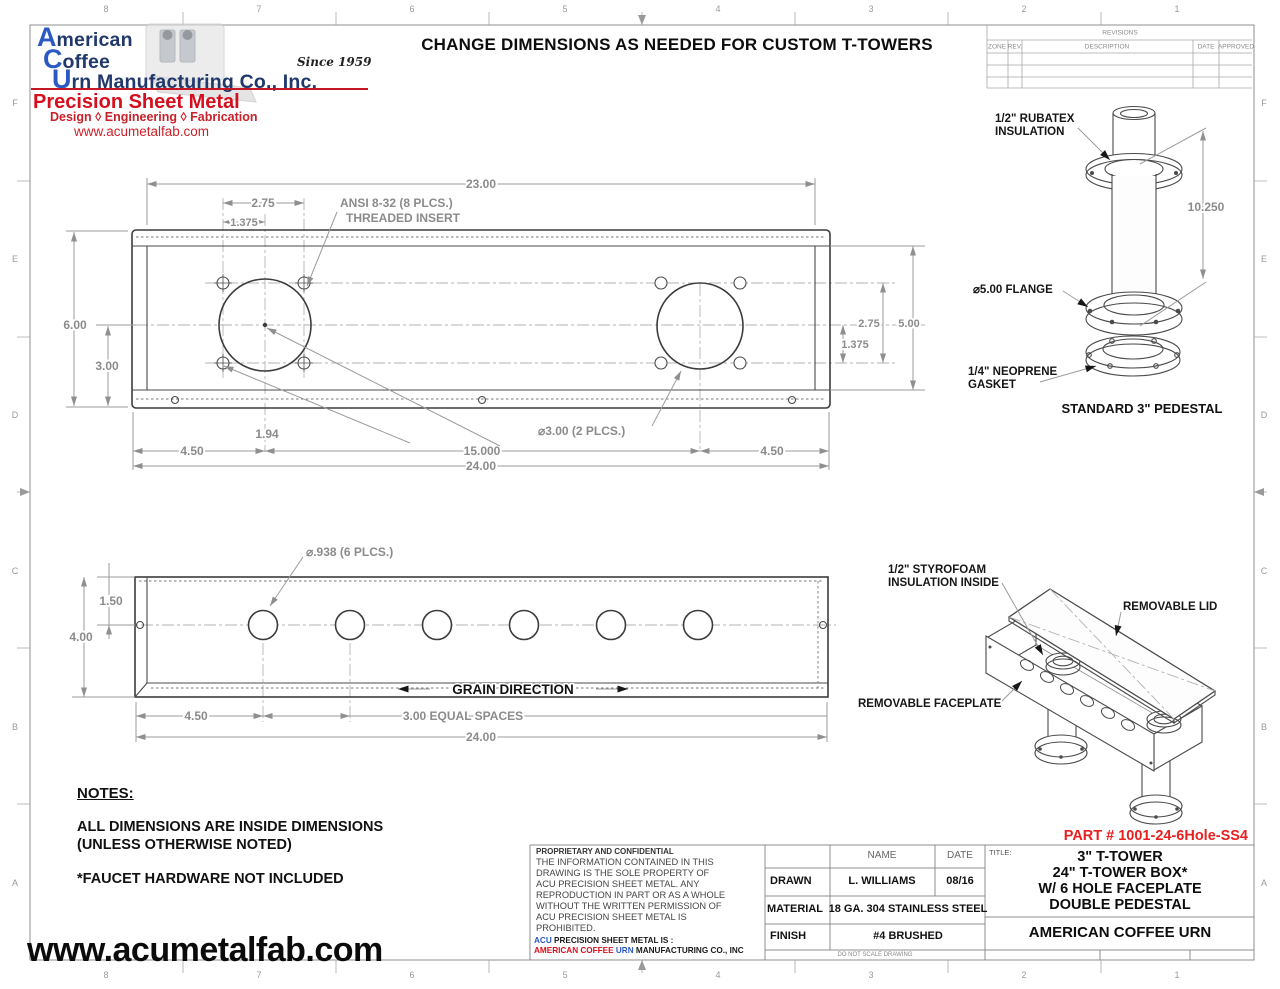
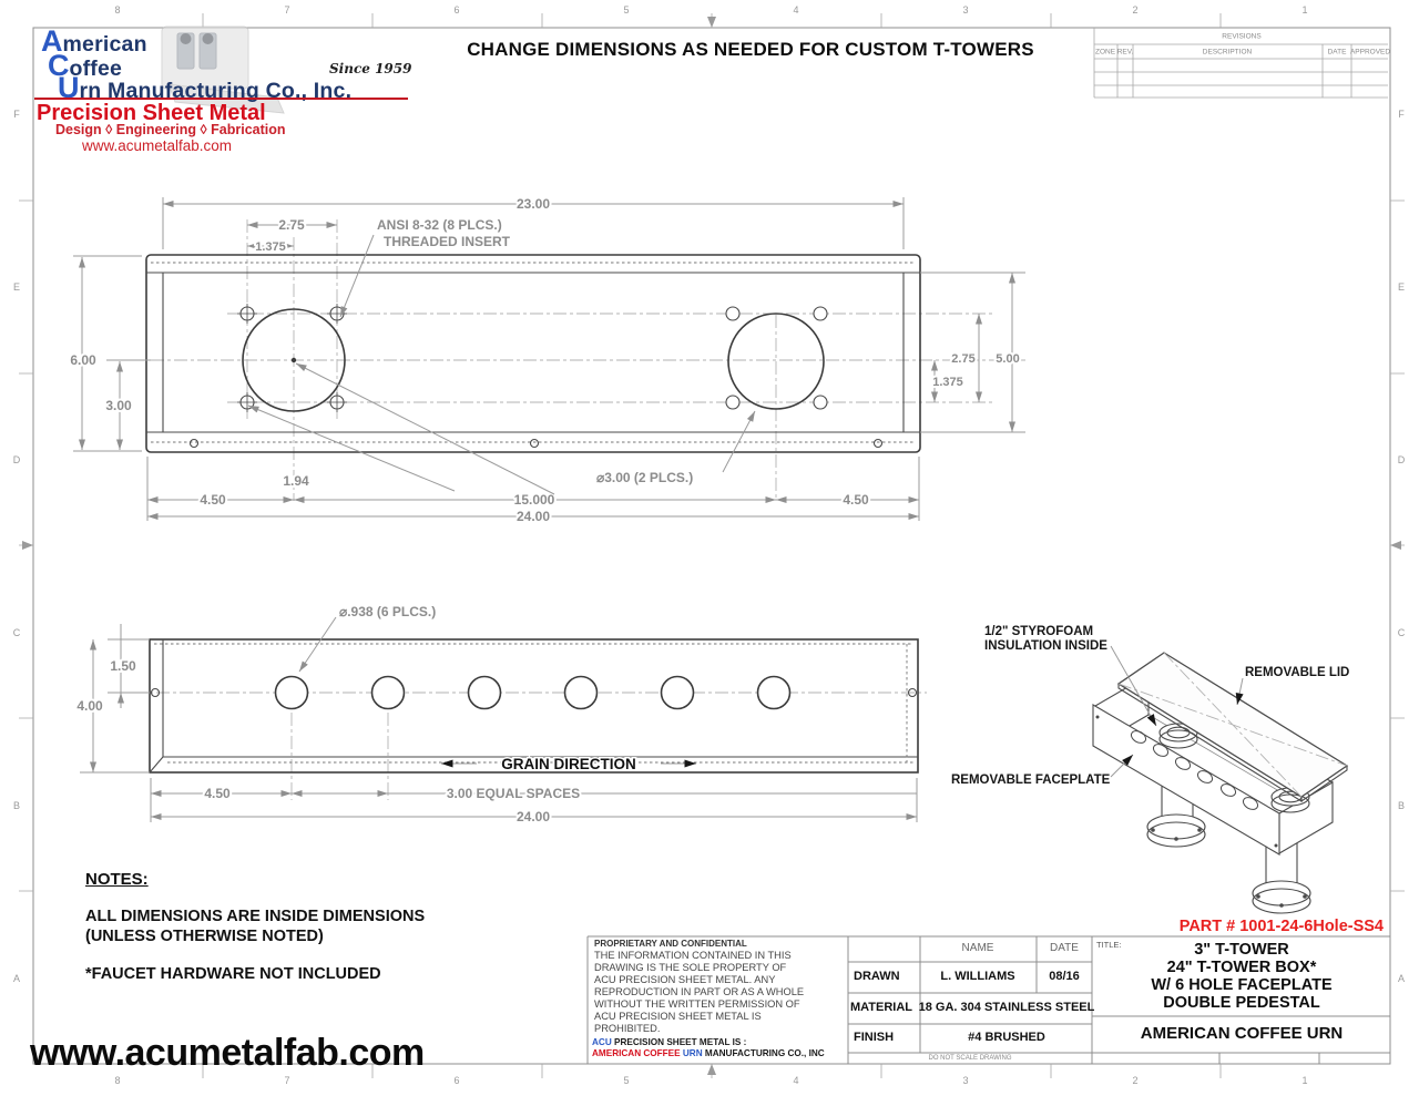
  8
  7
  6
  5
  4
  3
  2
  1
  8
  7
  6
  5
  4
  3
  2
  1
  F
  E
  D
  C
  B
  A
  F
  E
  D
  C
  B
  A
  American
  Coffee
  Urn Manufacturing Co., Inc.
  Since 1959
  Precision Sheet Metal
  Design ◊ Engineering ◊ Fabrication
  www.acumetalfab.com
  CHANGE DIMENSIONS AS NEEDED FOR CUSTOM T-TOWERS
  23.00
  2.75
  1.375
  ANSI 8-32 (8 PLCS.)
  THREADED INSERT
  6.00
  3.00
  2.75
  5.00
  1.375
  4.50
  15.000
  4.50
  24.00
  1.94
  ⌀3.00 (2 PLCS.)
  ⌀.938 (6 PLCS.)
  1.50
  4.00
  GRAIN DIRECTION
  4.50
  3.00 EQUAL SPACES
  24.00
- 1/2" RUBATEX
- INSULATION
- 10.250
- ⌀5.00 FLANGE
- 1/4" NEOPRENE
- GASKET
- STANDARD 3" PEDESTAL
  1/2" STYROFOAM
  INSULATION INSIDE
  REMOVABLE LID
  REMOVABLE FACEPLATE
  PART # 1001-24-6Hole-SS4
  NOTES:
  ALL DIMENSIONS ARE INSIDE DIMENSIONS
  (UNLESS OTHERWISE NOTED)
  *FAUCET HARDWARE NOT INCLUDED
  www.acumetalfab.com
  PROPRIETARY AND CONFIDENTIAL
  THE INFORMATION CONTAINED IN THIS
  DRAWING IS THE SOLE PROPERTY OF
  ACU PRECISION SHEET METAL. ANY
  REPRODUCTION IN PART OR AS A WHOLE
  WITHOUT THE WRITTEN PERMISSION OF
  ACU PRECISION SHEET METAL IS
  PROHIBITED.
  ACU PRECISION SHEET METAL IS :
  AMERICAN COFFEE URN MANUFACTURING CO., INC
  NAME
  DATE
  DRAWN
  L. WILLIAMS
  08/16
  MATERIAL
  18 GA. 304 STAINLESS STEEL
  FINISH
  #4 BRUSHED
  TITLE:
  3" T-TOWER
  24" T-TOWER BOX*
  W/ 6 HOLE FACEPLATE
  DOUBLE PEDESTAL
  AMERICAN COFFEE URN
